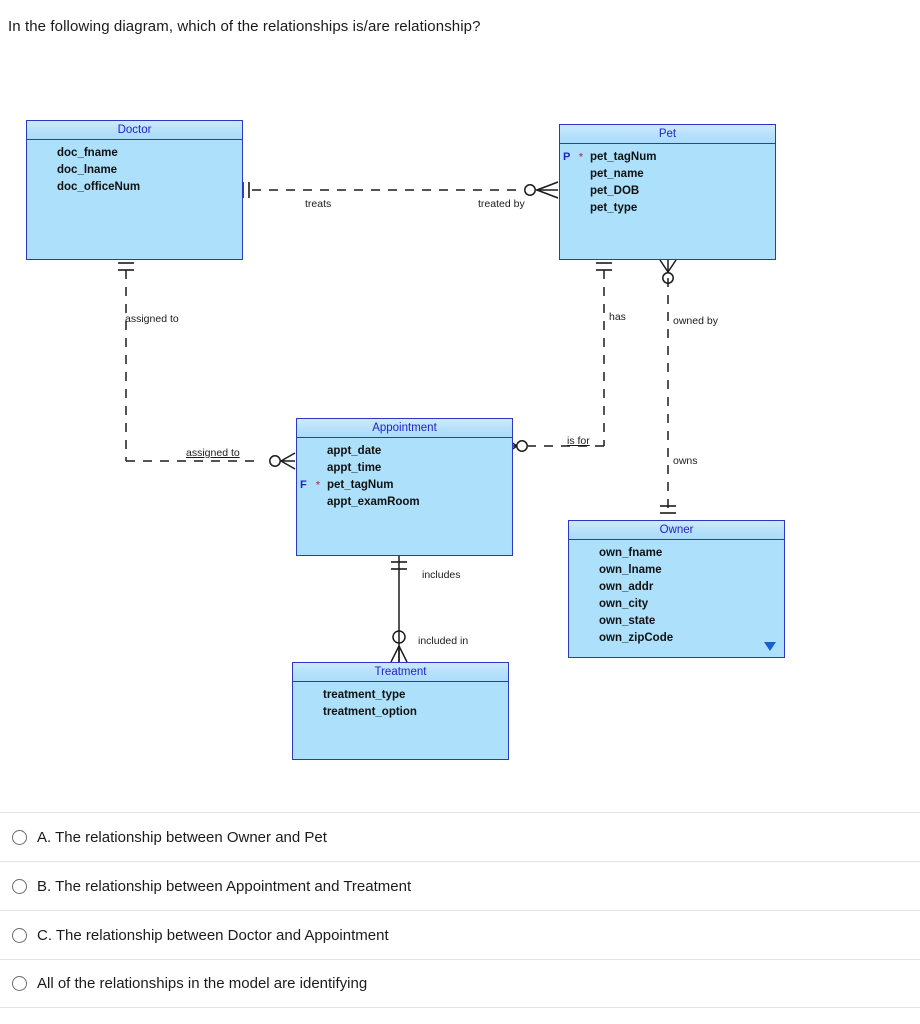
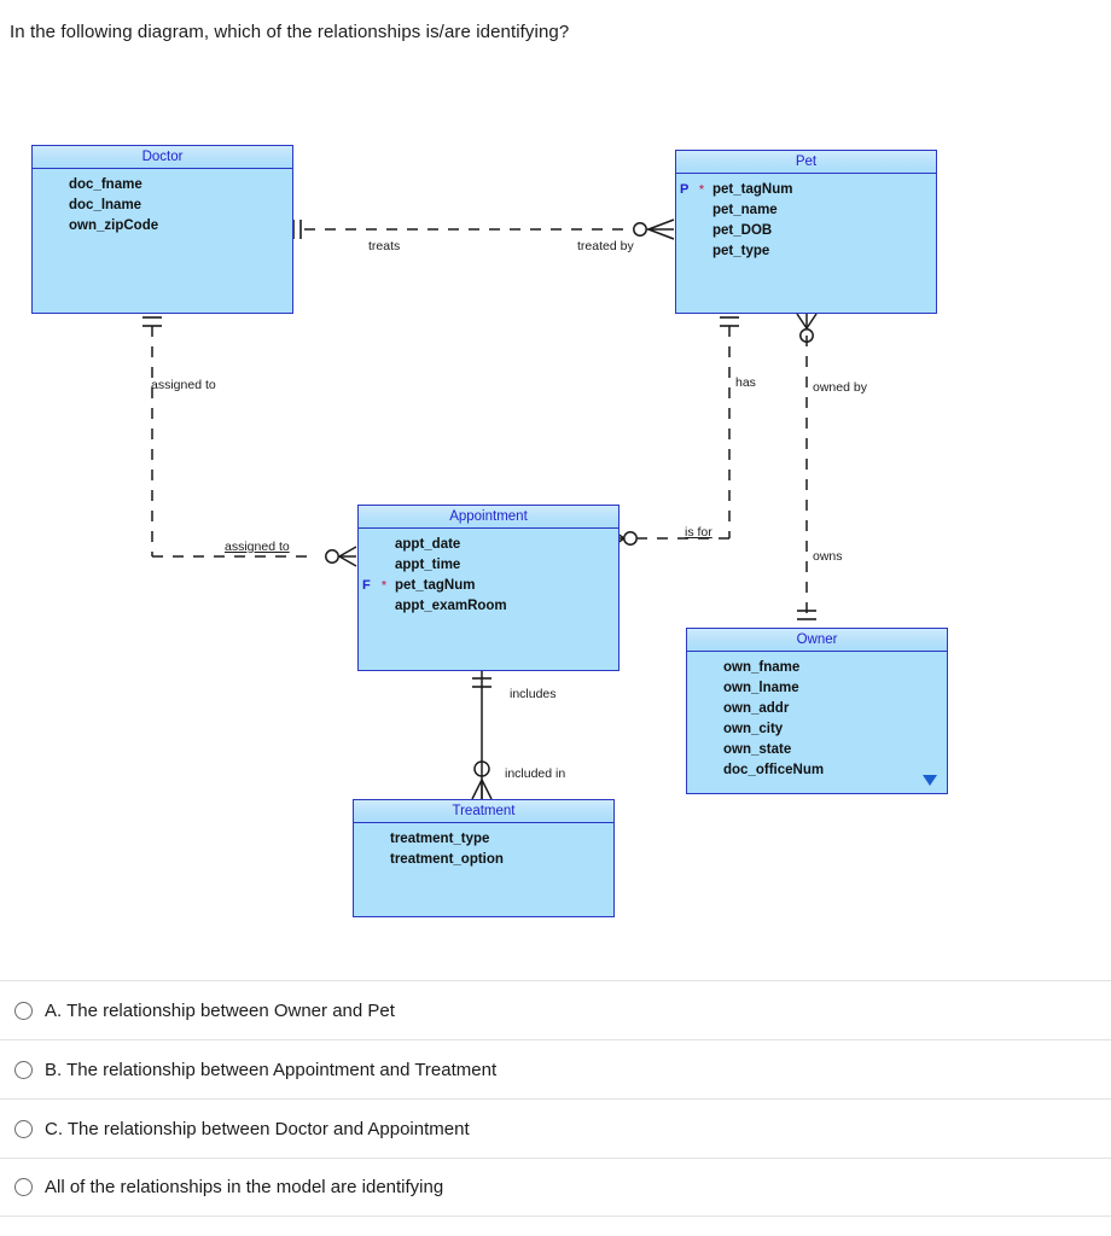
- In the following diagram, which of the relationships is/are relationship?
+ In the following diagram, which of the relationships is/are identifying?
  treats
  treated by
  assigned to
  assigned to
  has
  owned by
  is for
  owns
  includes
  included in
  Doctor
  doc_fname
  doc_lname
- doc_officeNum
+ own_zipCode
  Pet
  P
  *
  pet_tagNum
  pet_name
  pet_DOB
  pet_type
  Appointment
  appt_date
  appt_time
  F
  *
  pet_tagNum
  appt_examRoom
  Owner
  own_fname
  own_lname
  own_addr
  own_city
  own_state
- own_zipCode
+ doc_officeNum
  Treatment
  treatment_type
  treatment_option
  A. The relationship between Owner and Pet
  B. The relationship between Appointment and Treatment
  C. The relationship between Doctor and Appointment
  All of the relationships in the model are identifying
